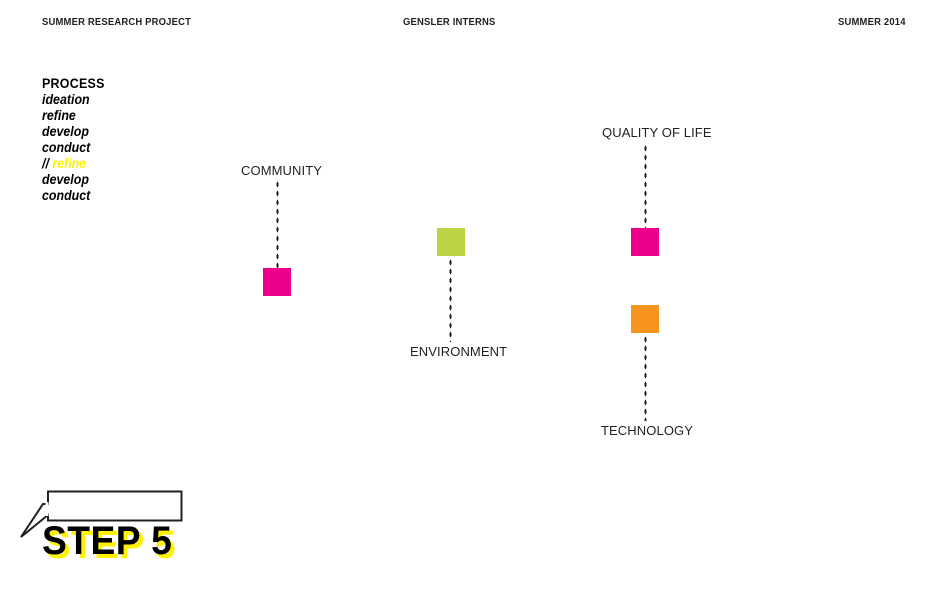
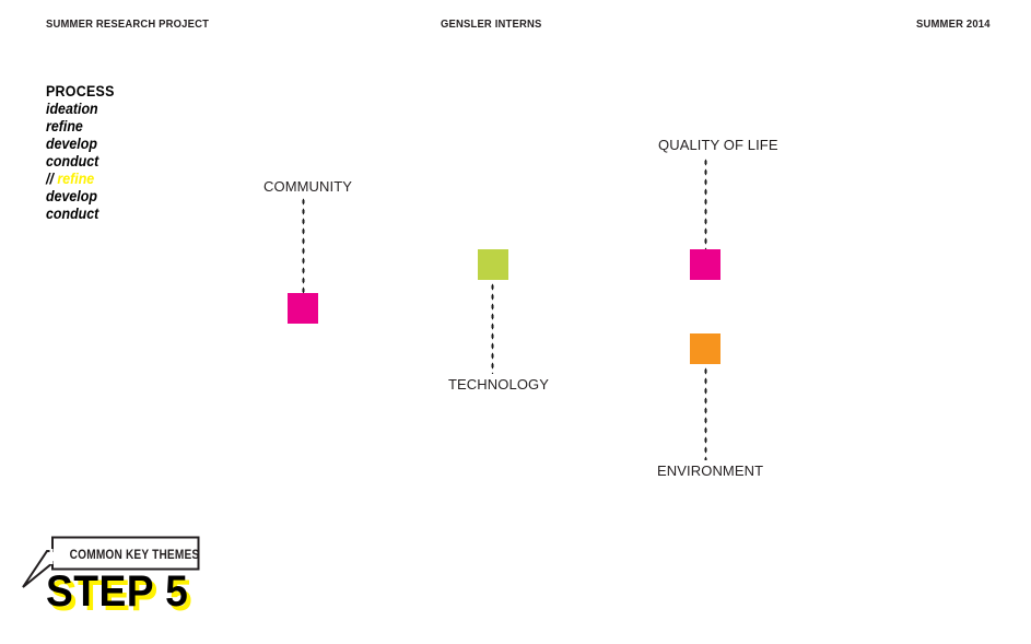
  SUMMER RESEARCH PROJECT
  GENSLER INTERNS
  SUMMER 2014
  PROCESS
  ideation
  refine
  develop
  conduct
  // refine
  develop
  conduct
  COMMUNITY
- ENVIRONMENT
+ TECHNOLOGY
  QUALITY OF LIFE
- TECHNOLOGY
+ ENVIRONMENT
+ COMMON KEY THEMES
  STEP 5
